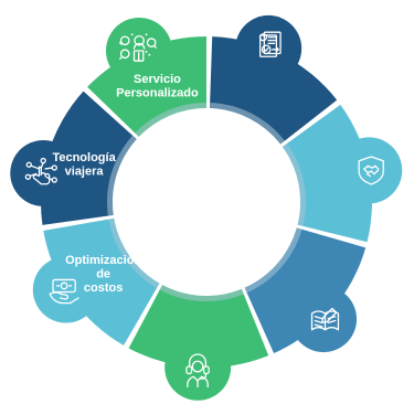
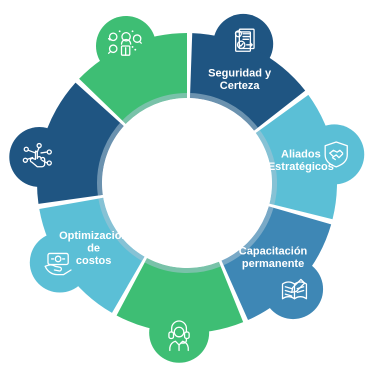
+ Seguridad y Certeza
+ Aliados Estratégicos
+ Capacitación permanente
  Optimizació de costos
- Tecnología viajera
- Servicio Personalizado
